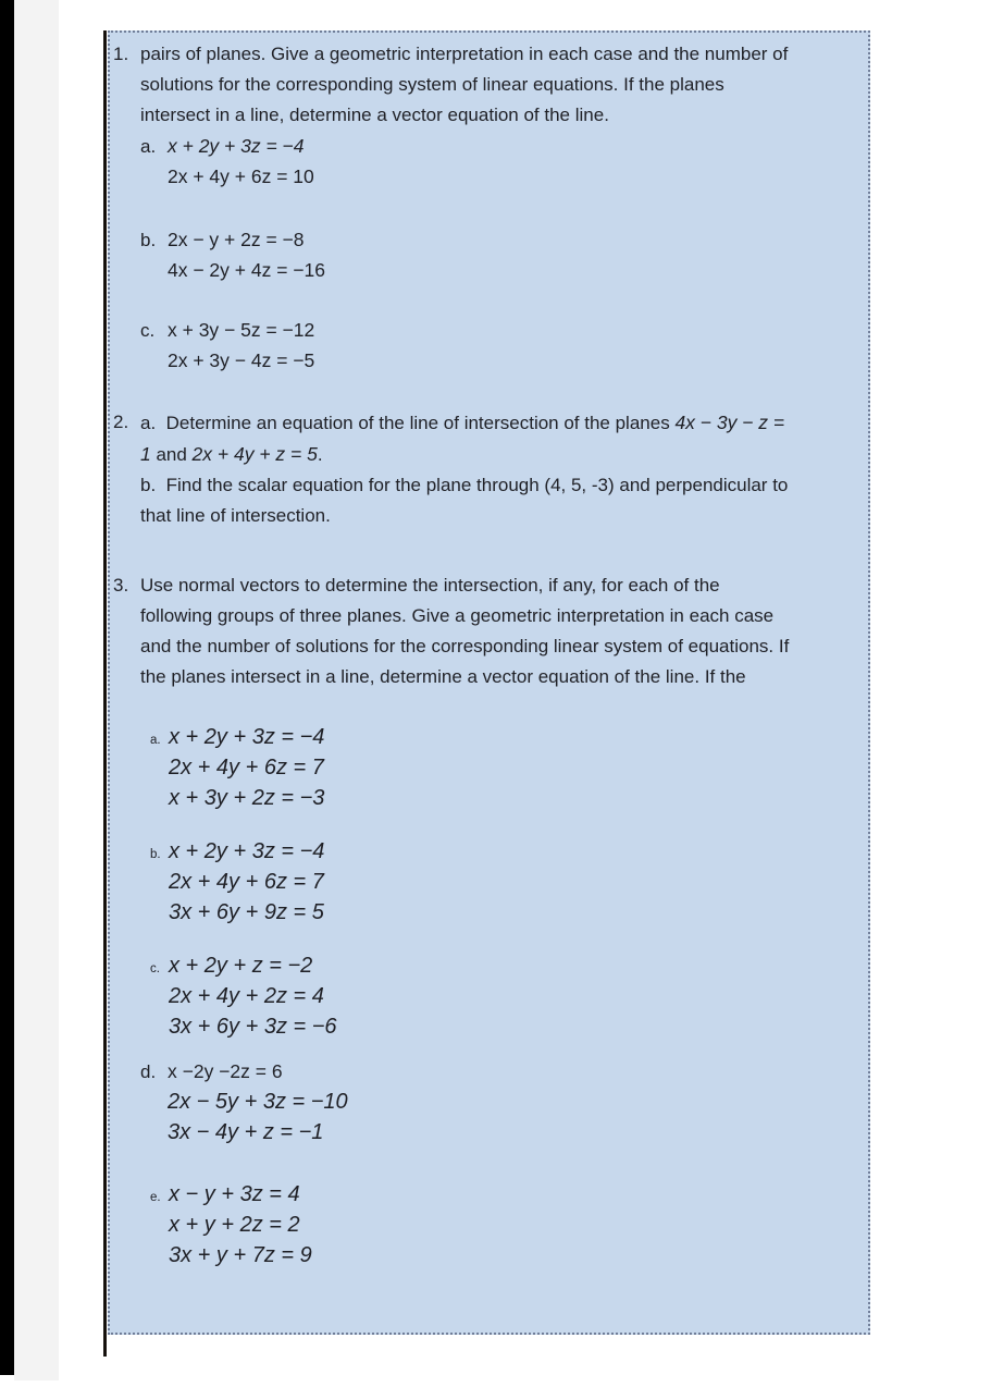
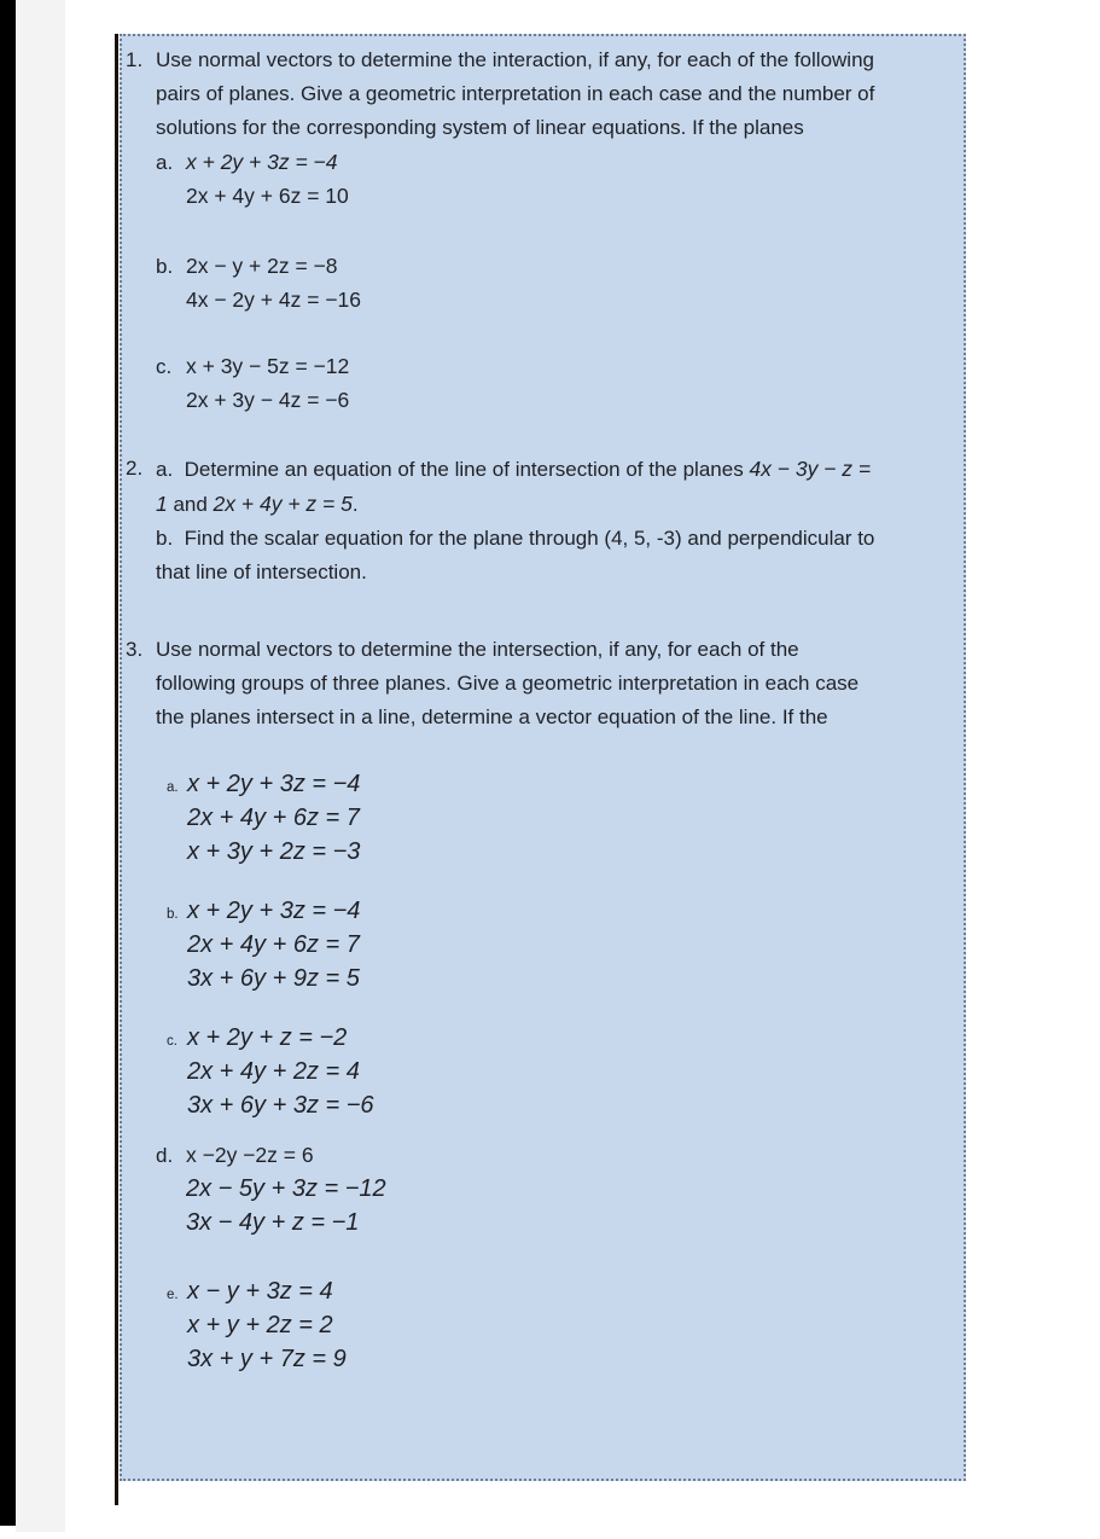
  1.
+ Use normal vectors to determine the interaction, if any, for each of the following
  pairs of planes. Give a geometric interpretation in each case and the number of
  solutions for the corresponding system of linear equations. If the planes
- intersect in a line, determine a vector equation of the line.
  a.
  x + 2y + 3z = −4
  2x + 4y + 6z = 10
  b.
  2x − y + 2z = −8
  4x − 2y + 4z = −16
  c.
  x + 3y − 5z = −12
- 2x + 3y − 4z = −5
+ 2x + 3y − 4z = −6
  2.
  a. Determine an equation of the line of intersection of the planes 4x − 3y − z =
  1 and 2x + 4y + z = 5.
  b. Find the scalar equation for the plane through (4, 5, -3) and perpendicular to
  that line of intersection.
  3.
  Use normal vectors to determine the intersection, if any, for each of the
  following groups of three planes. Give a geometric interpretation in each case
- and the number of solutions for the corresponding linear system of equations. If
  the planes intersect in a line, determine a vector equation of the line. If the
  a.
  x + 2y + 3z = −4
  2x + 4y + 6z = 7
  x + 3y + 2z = −3
  b.
  x + 2y + 3z = −4
  2x + 4y + 6z = 7
  3x + 6y + 9z = 5
  c.
  x + 2y + z = −2
  2x + 4y + 2z = 4
  3x + 6y + 3z = −6
  d.
  x −2y −2z = 6
- 2x − 5y + 3z = −10
+ 2x − 5y + 3z = −12
  3x − 4y + z = −1
  e.
  x − y + 3z = 4
  x + y + 2z = 2
  3x + y + 7z = 9
